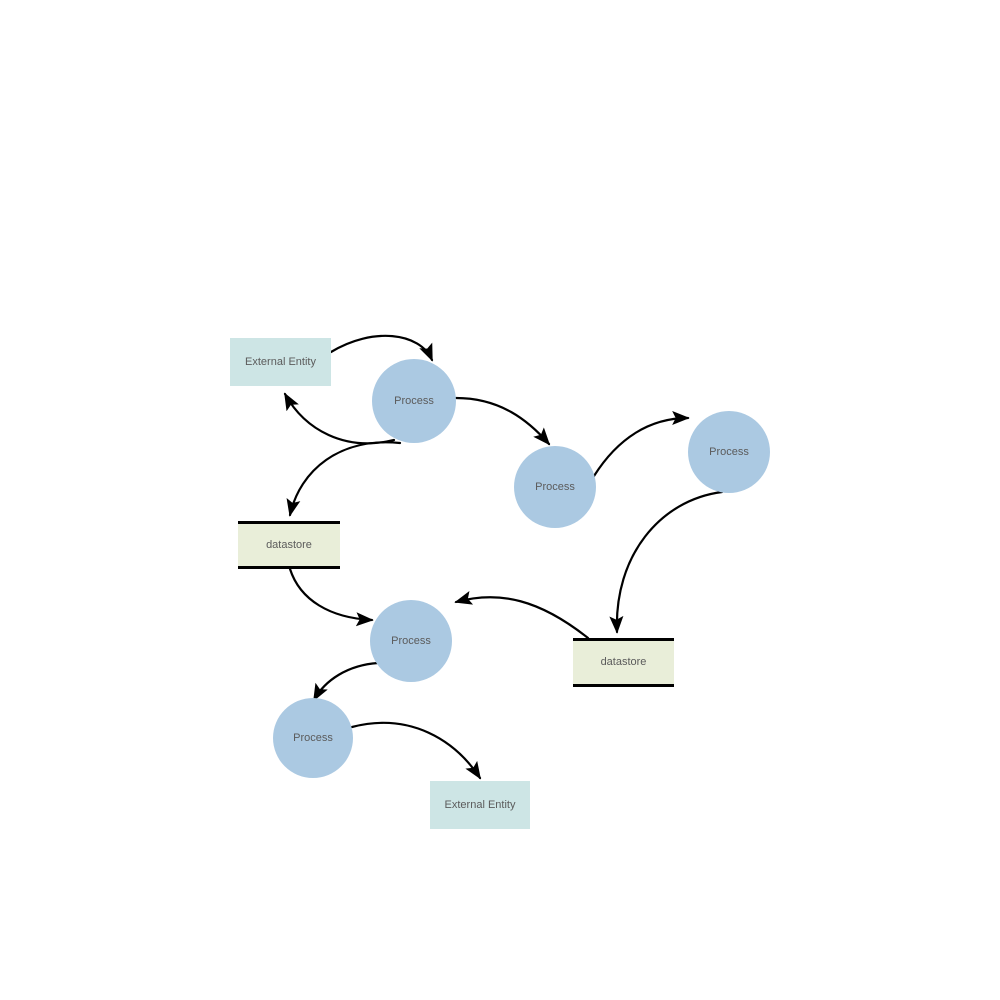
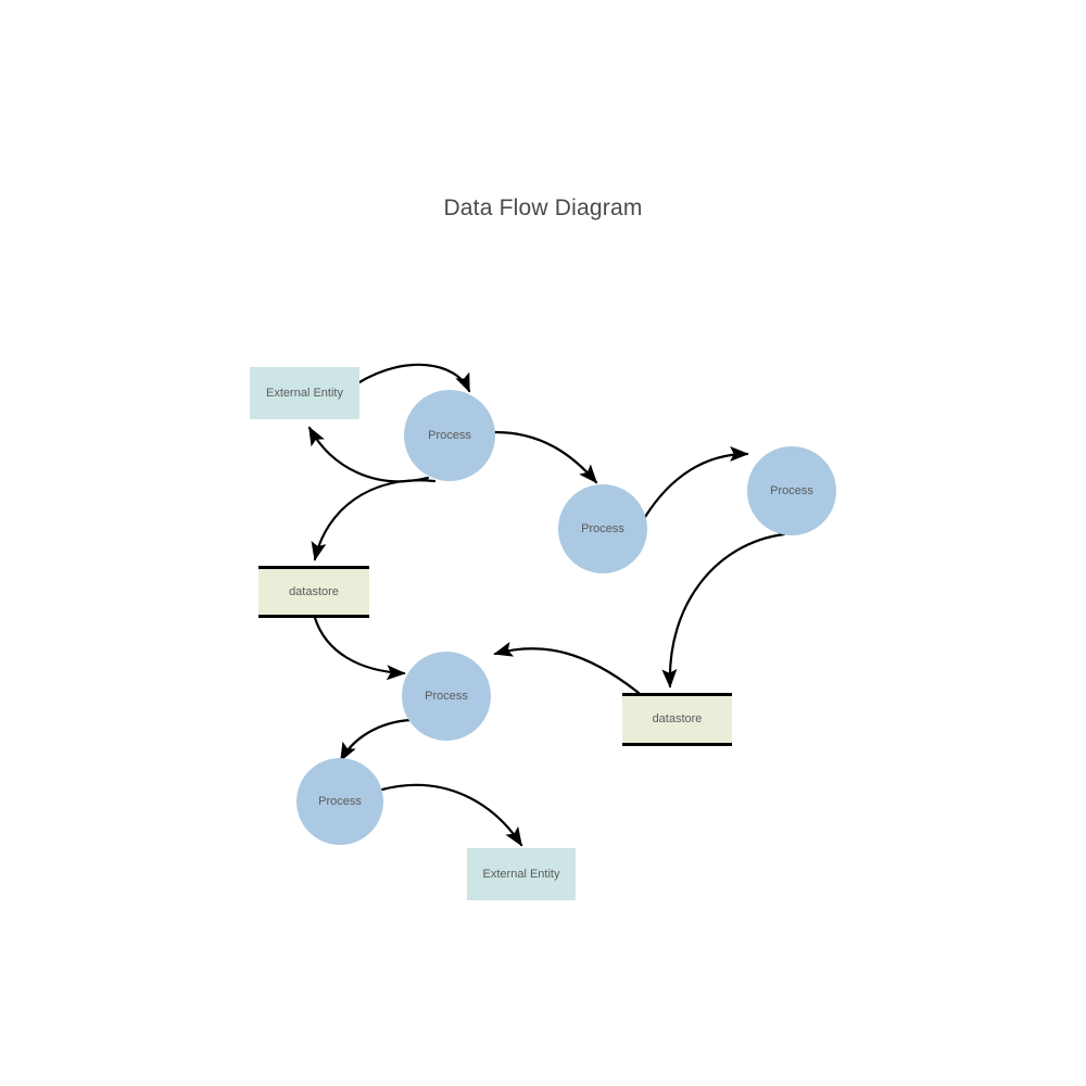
+ Data Flow Diagram
  External Entity
  Process
  Process
  Process
  datastore
  datastore
  Process
  Process
  External Entity
